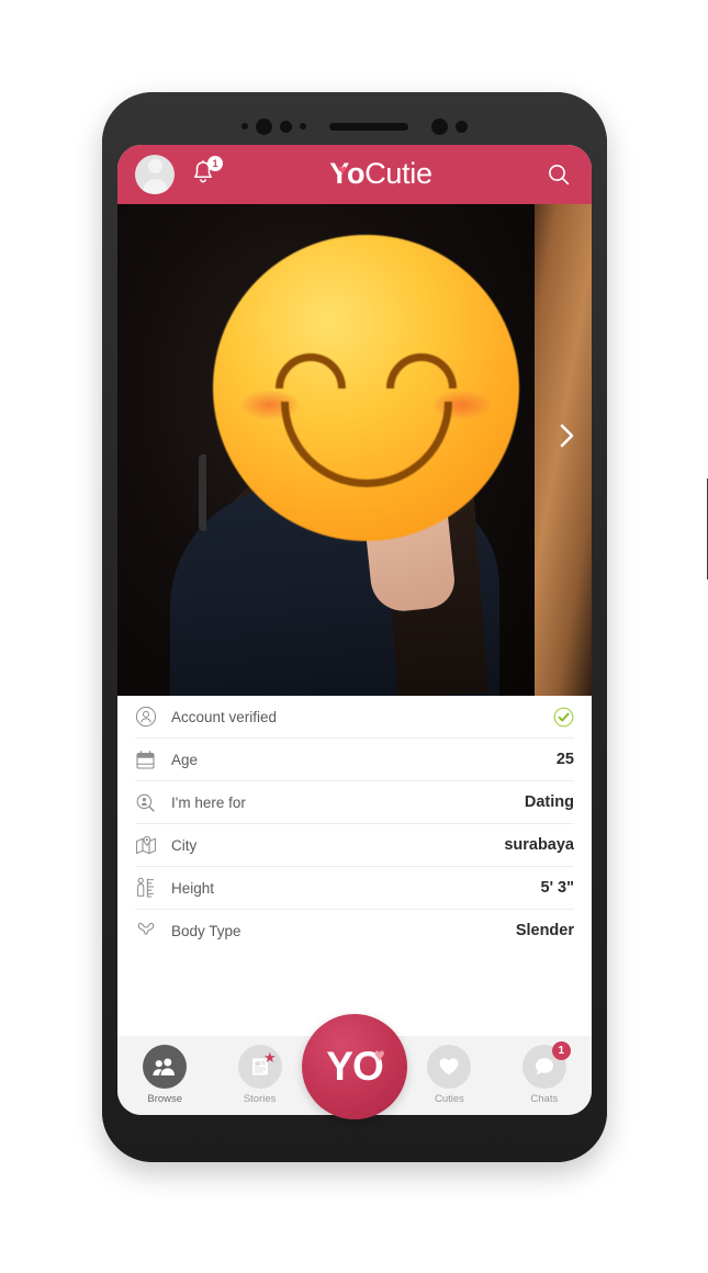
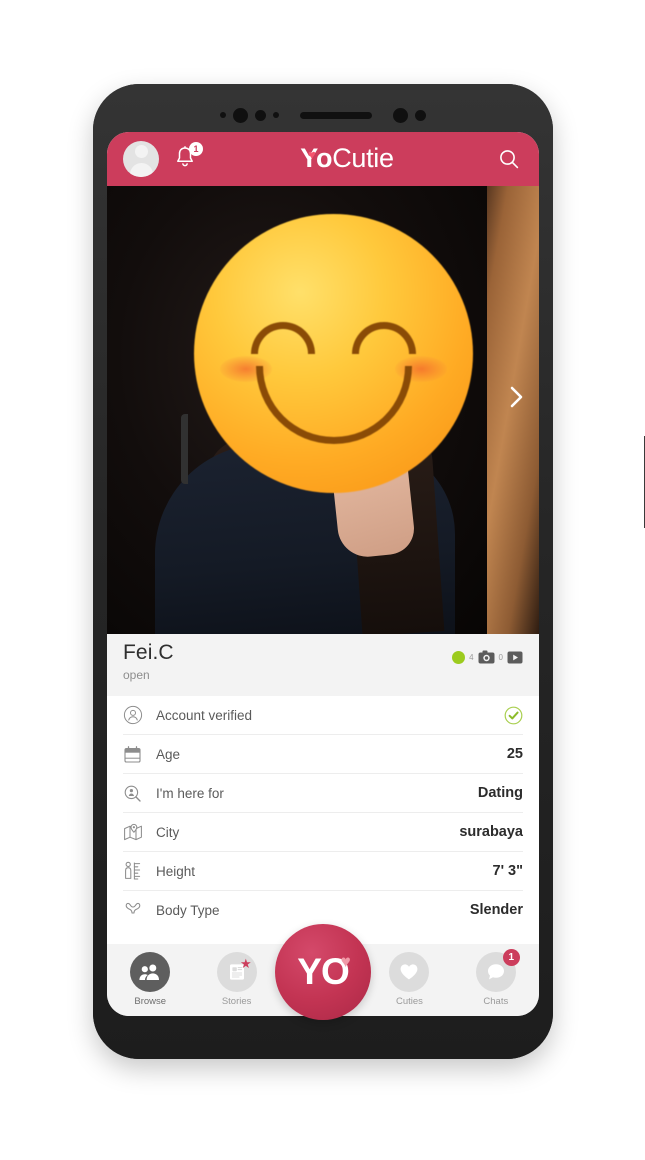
  1
  ♥
  YoCutie
+ Fei.C
+ open
+ 4
+ 0
  Account verified
  Age
  25
  I'm here for
  Dating
  City
  surabaya
  Height
- 5' 3"
+ 7' 3"
  Body Type
  Slender
  Browse
  ★
  Stories
  Cuties
  1
  Chats
  YO
  ♥
